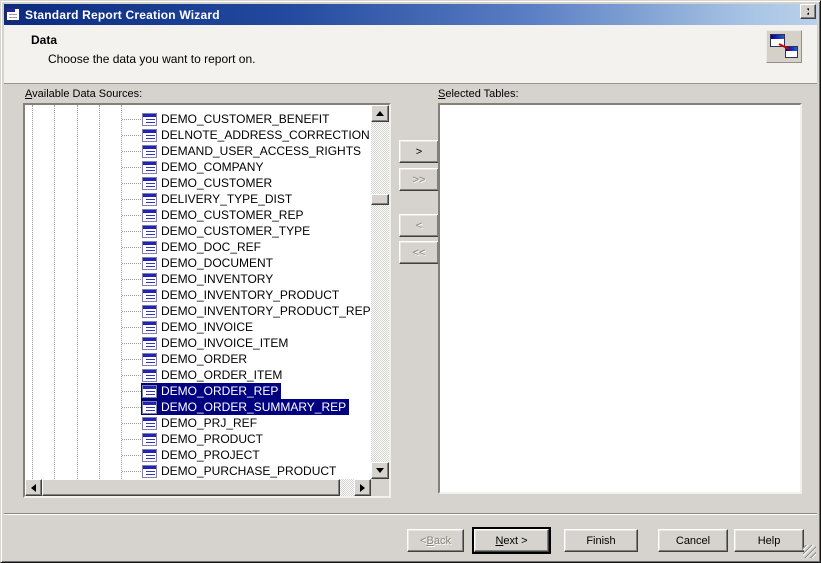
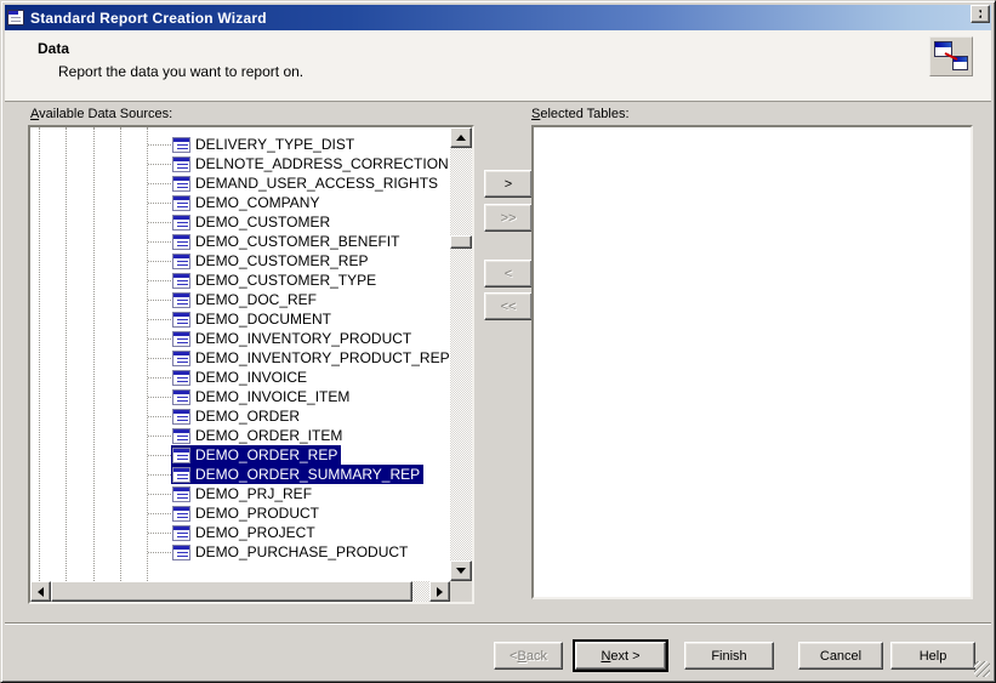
  Standard Report Creation Wizard
  Data
- Choose the data you want to report on.
+ Report the data you want to report on.
  Available Data Sources:
  Selected Tables:
- DEMO_CUSTOMER_BENEFIT
+ DELIVERY_TYPE_DIST
  DELNOTE_ADDRESS_CORRECTION
  DEMAND_USER_ACCESS_RIGHTS
  DEMO_COMPANY
  DEMO_CUSTOMER
- DELIVERY_TYPE_DIST
+ DEMO_CUSTOMER_BENEFIT
  DEMO_CUSTOMER_REP
  DEMO_CUSTOMER_TYPE
  DEMO_DOC_REF
  DEMO_DOCUMENT
- DEMO_INVENTORY
  DEMO_INVENTORY_PRODUCT
  DEMO_INVENTORY_PRODUCT_REP
  DEMO_INVOICE
  DEMO_INVOICE_ITEM
  DEMO_ORDER
  DEMO_ORDER_ITEM
  DEMO_ORDER_REP
  DEMO_ORDER_SUMMARY_REP
  DEMO_PRJ_REF
  DEMO_PRODUCT
  DEMO_PROJECT
  DEMO_PURCHASE_PRODUCT
  >
  >>
  <
  <<
  <
  B
  ack
  N
  ext >
  Finish
  Cancel
  Help
